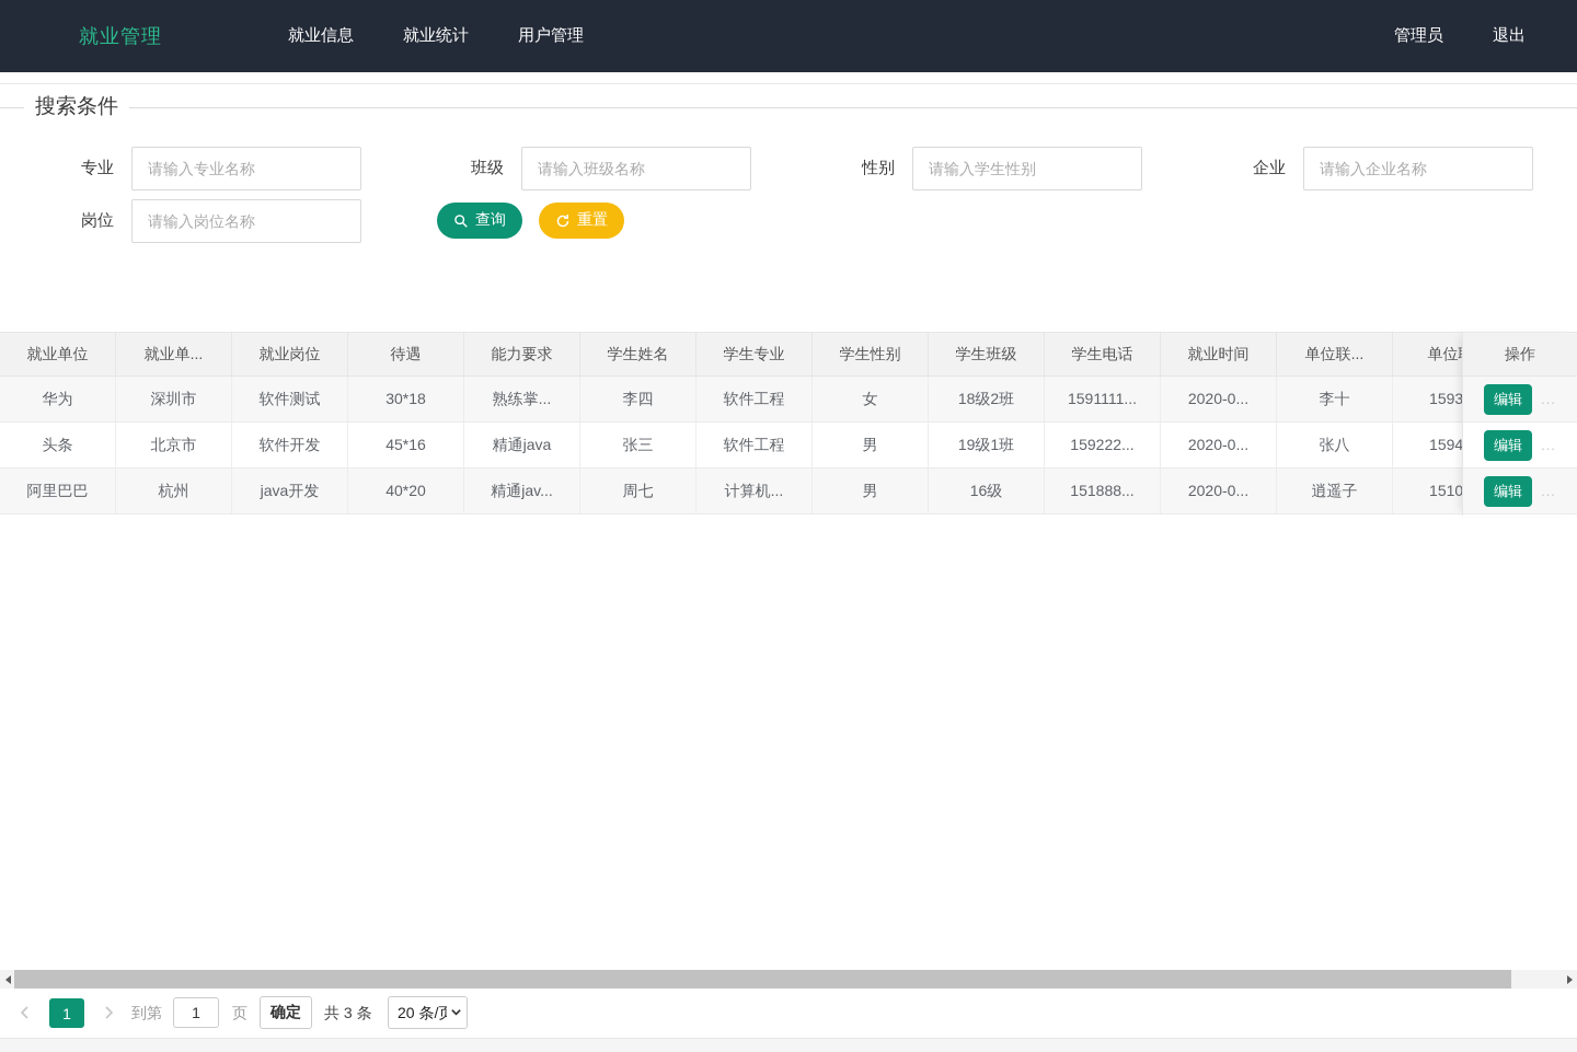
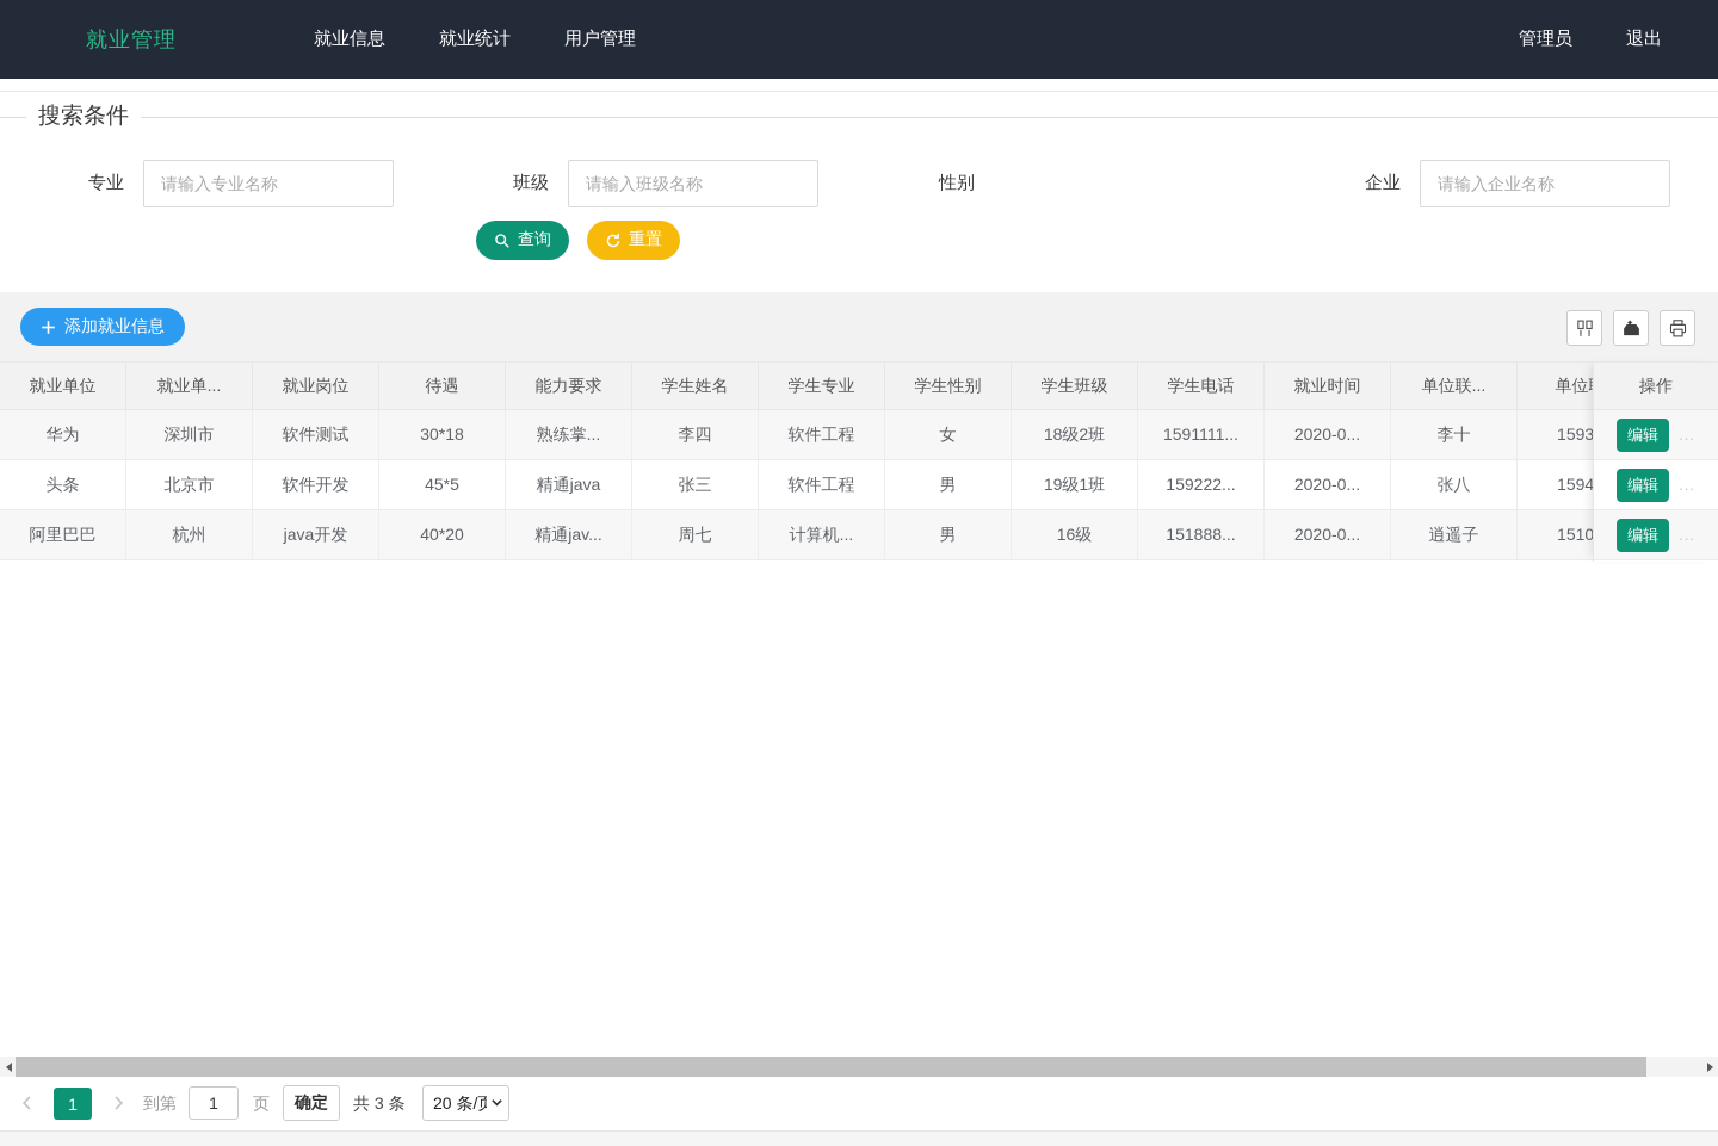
  就业管理
  就业信息
  就业统计
  用户管理
  管理员
  退出
  搜索条件
  专业
  请输入专业名称
  班级
  请输入班级名称
  性别
- 请输入学生性别
  企业
  请输入企业名称
- 岗位
- 请输入岗位名称
  查询
  重置
+ 添加就业信息
  就业单位
  就业单...
  就业岗位
  待遇
  能力要求
  学生姓名
  学生专业
  学生性别
  学生班级
  学生电话
  就业时间
  单位联...
  华为
  深圳市
  软件测试
  30*18
  熟练掌...
  李四
  软件工程
  女
  18级2班
  1591111...
  2020-0...
  李十
  1593
  头条
  北京市
  软件开发
- 45*16
+ 45*5
  精通java
  张三
  软件工程
  男
  19级1班
  159222...
  2020-0...
  张八
  1594
  阿里巴巴
  杭州
  java开发
  40*20
  精通jav...
  周七
  计算机...
  男
  16级
  151888...
  2020-0...
  逍遥子
  1510
  操作
  编辑
  ...
  编辑
  ...
  编辑
  ...
  1
  到第
  1
  页
  确定
  共 3 条
  20 条/页
